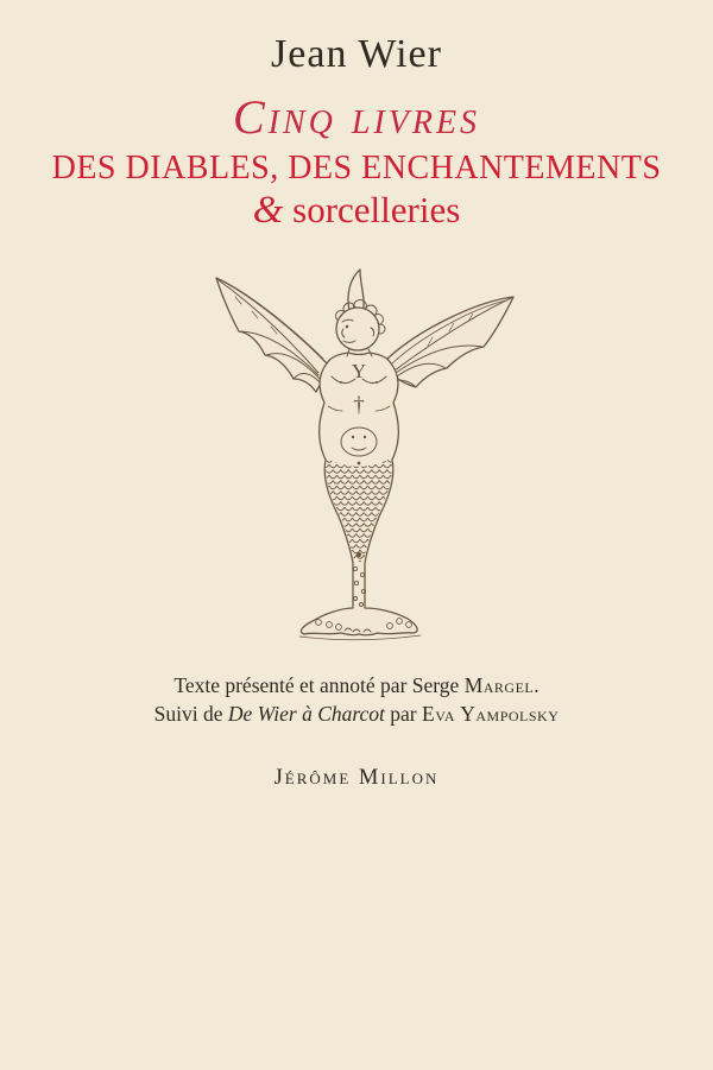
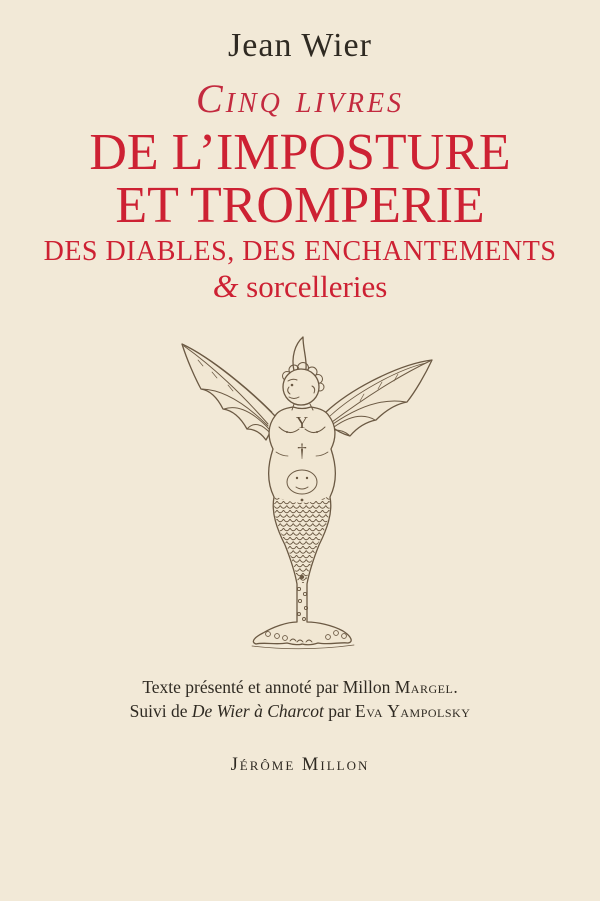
  Jean Wier
  Cinq livres
+ DE L’IMPOSTURE
+ ET TROMPERIE
  DES DIABLES, DES ENCHANTEMENTS
  & sorcelleries
  Y
  †
- Texte présenté et annoté par Serge Margel.
+ Texte présenté et annoté par Millon Margel.
  Suivi de De Wier à Charcot par Eva Yampolsky
  Jérôme Millon
